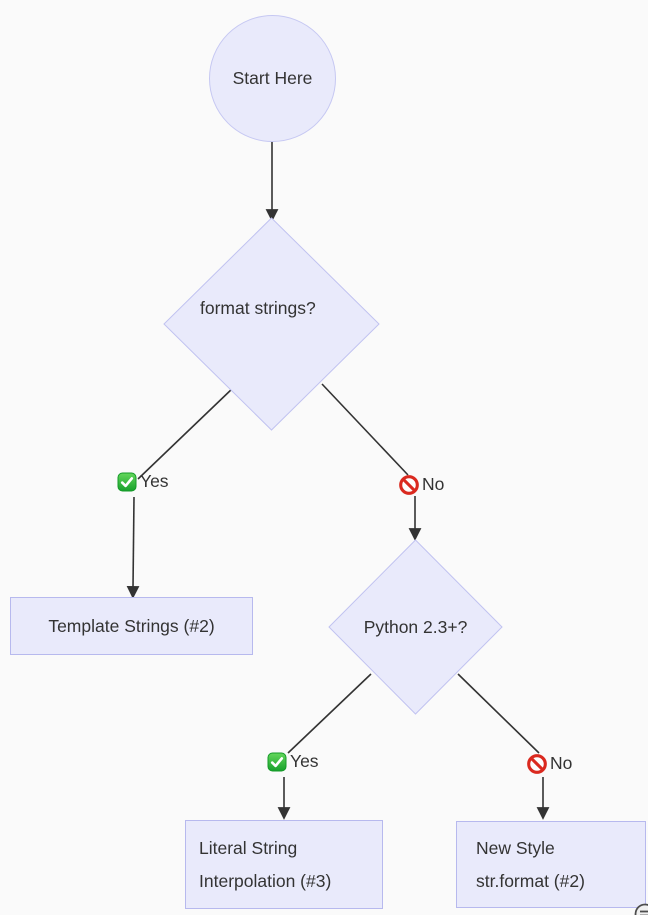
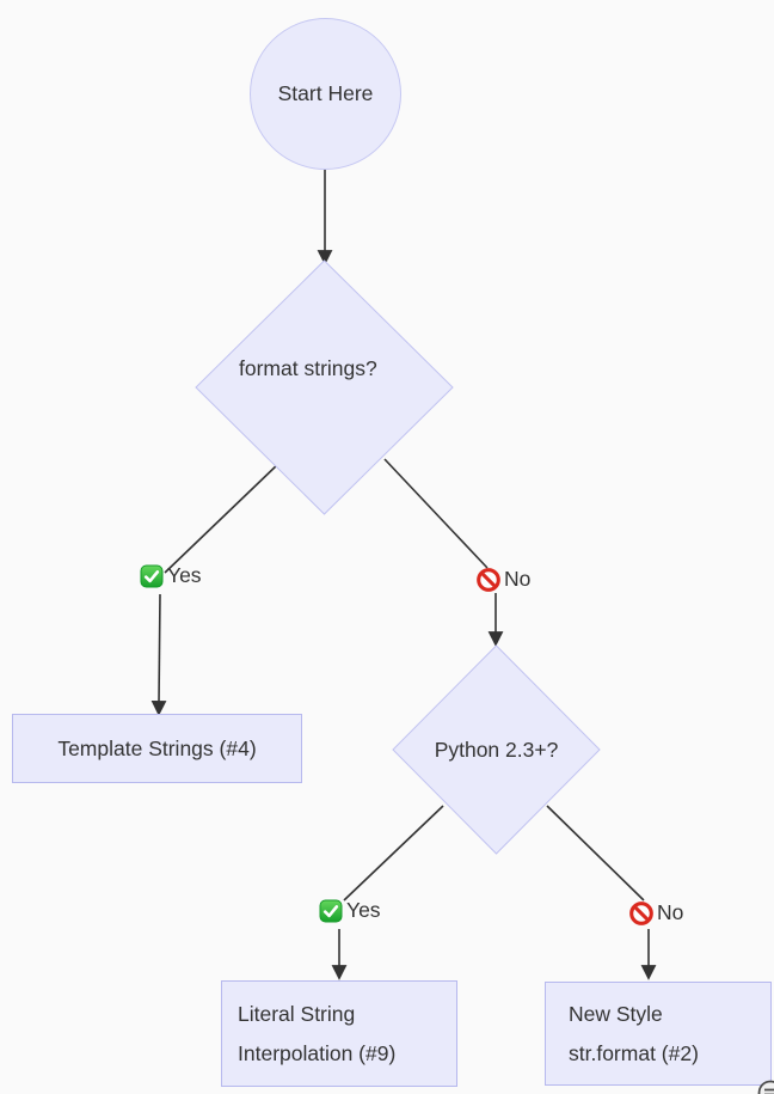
  Start Here
  format strings?
  Yes
  No
- Template Strings (#2)
+ Template Strings (#4)
  Python 2.3+?
  Yes
  No
  Literal String
- Interpolation (#3)
+ Interpolation (#9)
  New Style
  str.format (#2)
